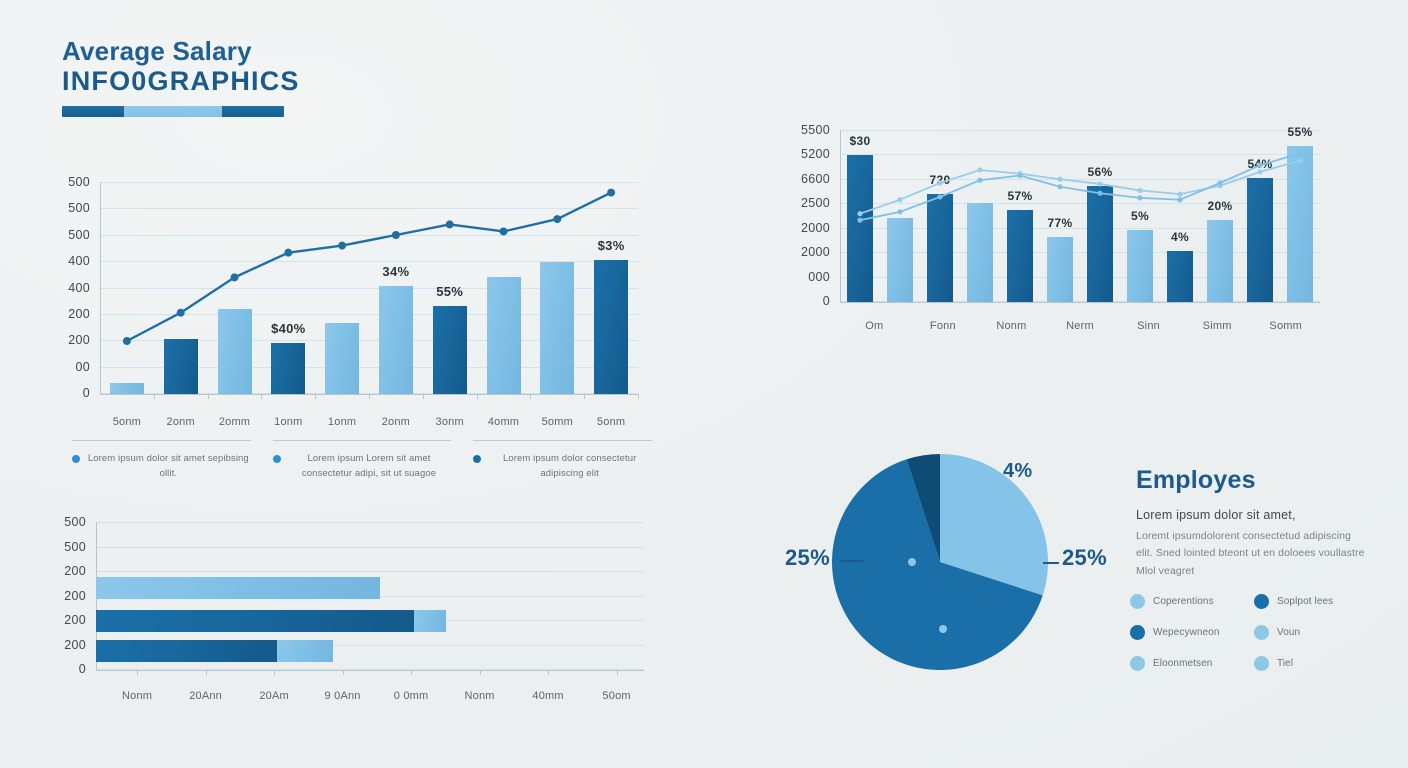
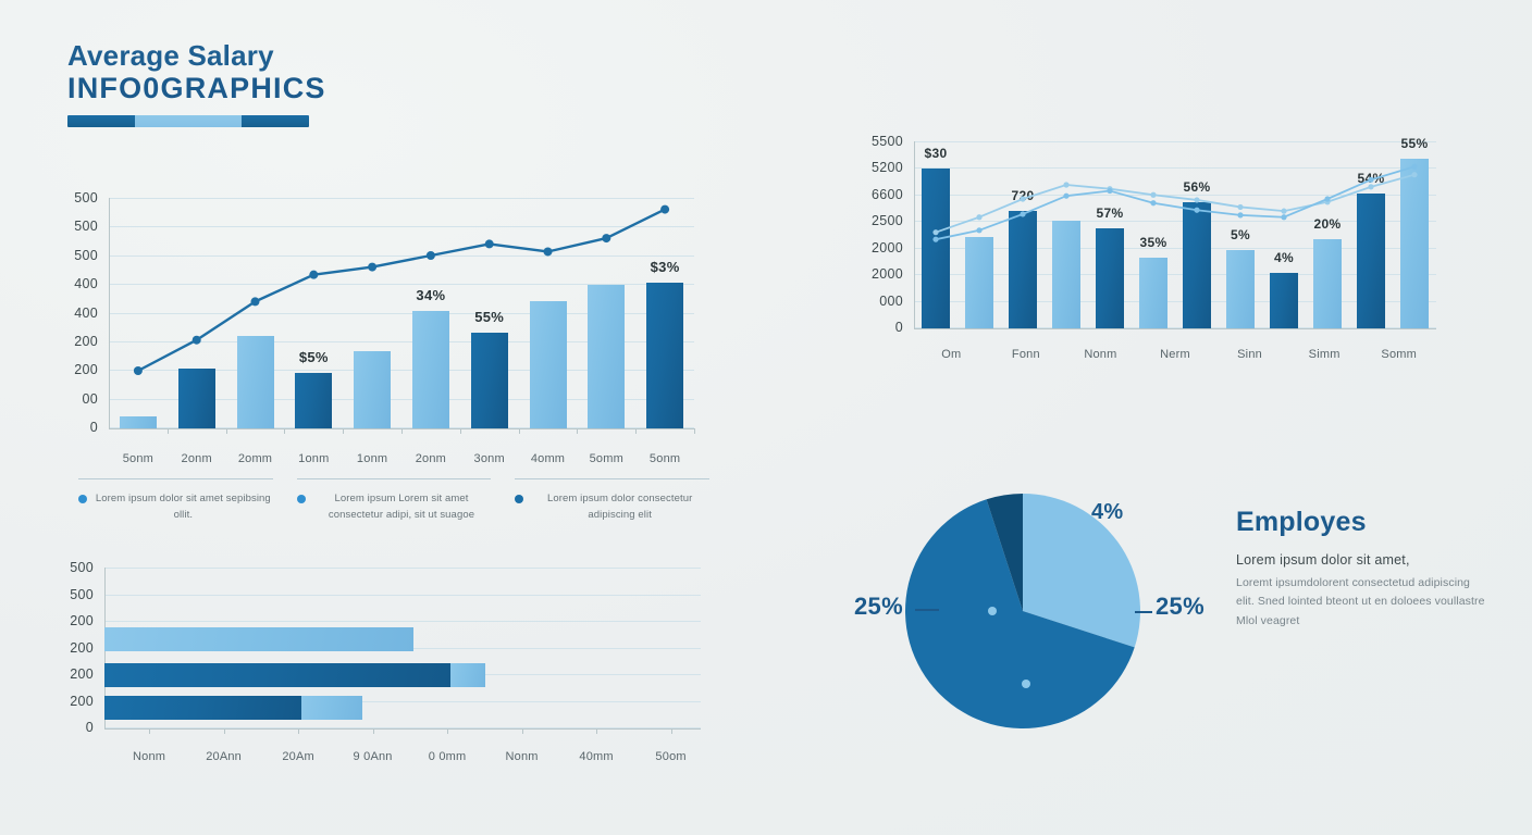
  Average Salary
  INFO0GRAPHICS
  500
  500
  500
  400
  400
  200
  200
  00
  0
  5onm
  2onm
  2omm
  1onm
  1onm
  2onm
  3onm
  4omm
  5omm
  5onm
- $40%
+ $5%
  34%
  55%
  $3%
  5500
  5200
  6600
  2500
  2000
  2000
  000
  0
  Om
  Fonn
  Nonm
  Nerm
  Sinn
  Simm
  Somm
  $30
  57%
- 77%
+ 35%
  56%
  5%
  4%
  20%
  55%
  Lorem ipsum dolor sit amet sepibsing ollit.
  Lorem ipsum Lorem sit amet consectetur adipi, sit ut suagoe
  Lorem ipsum dolor consectetur adipiscing elit
  500
  500
  200
  200
  200
  200
  0
  Nonm
  20Ann
  20Am
  9 0Ann
  0 0mm
  Nonm
  40mm
  50om
  25%
  25%
  4%
  Employes
  Lorem ipsum dolor sit amet,
  Loremt ipsumdolorent consectetud adipiscing elit. Sned lointed bteont ut en doloees voullastre Mlol veagret
- Coperentions
- Soplpot lees
- Wepecywneon
- Voun
- Eloonmetsen
- Tiel
